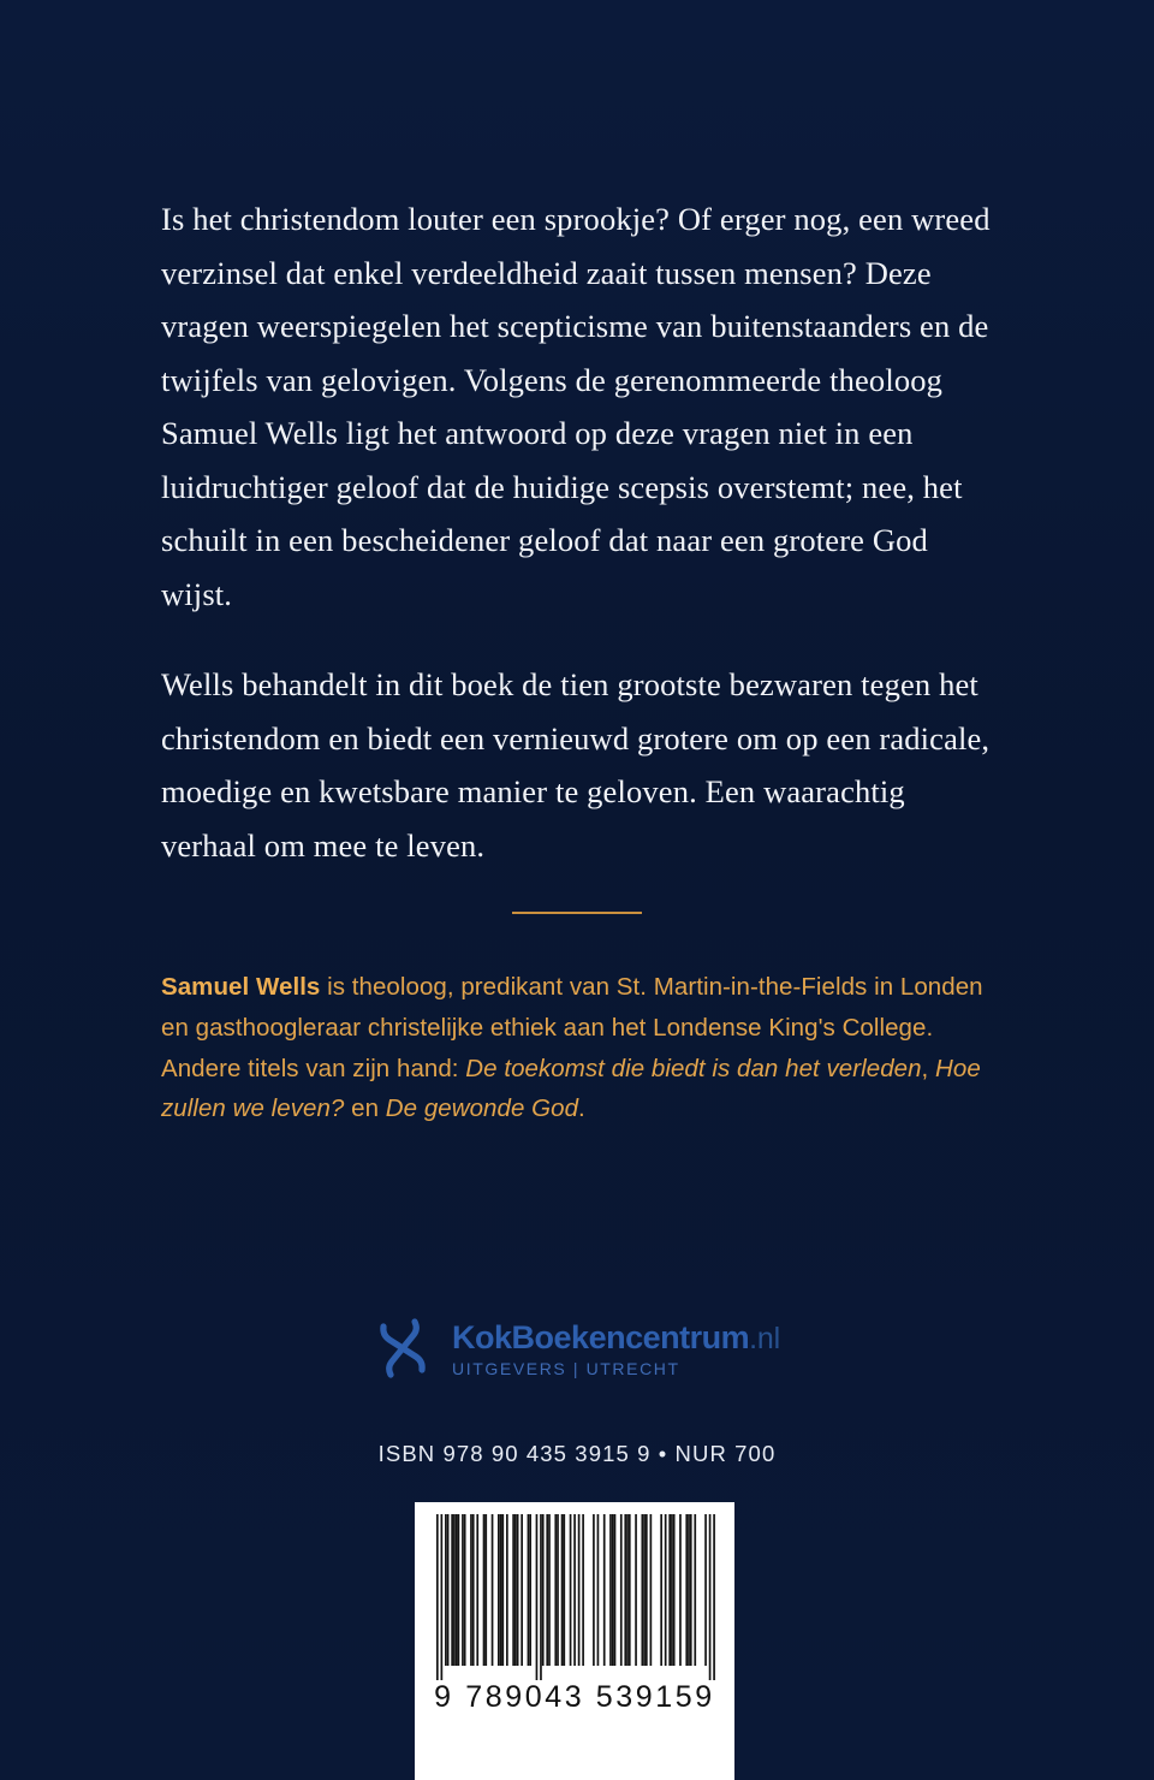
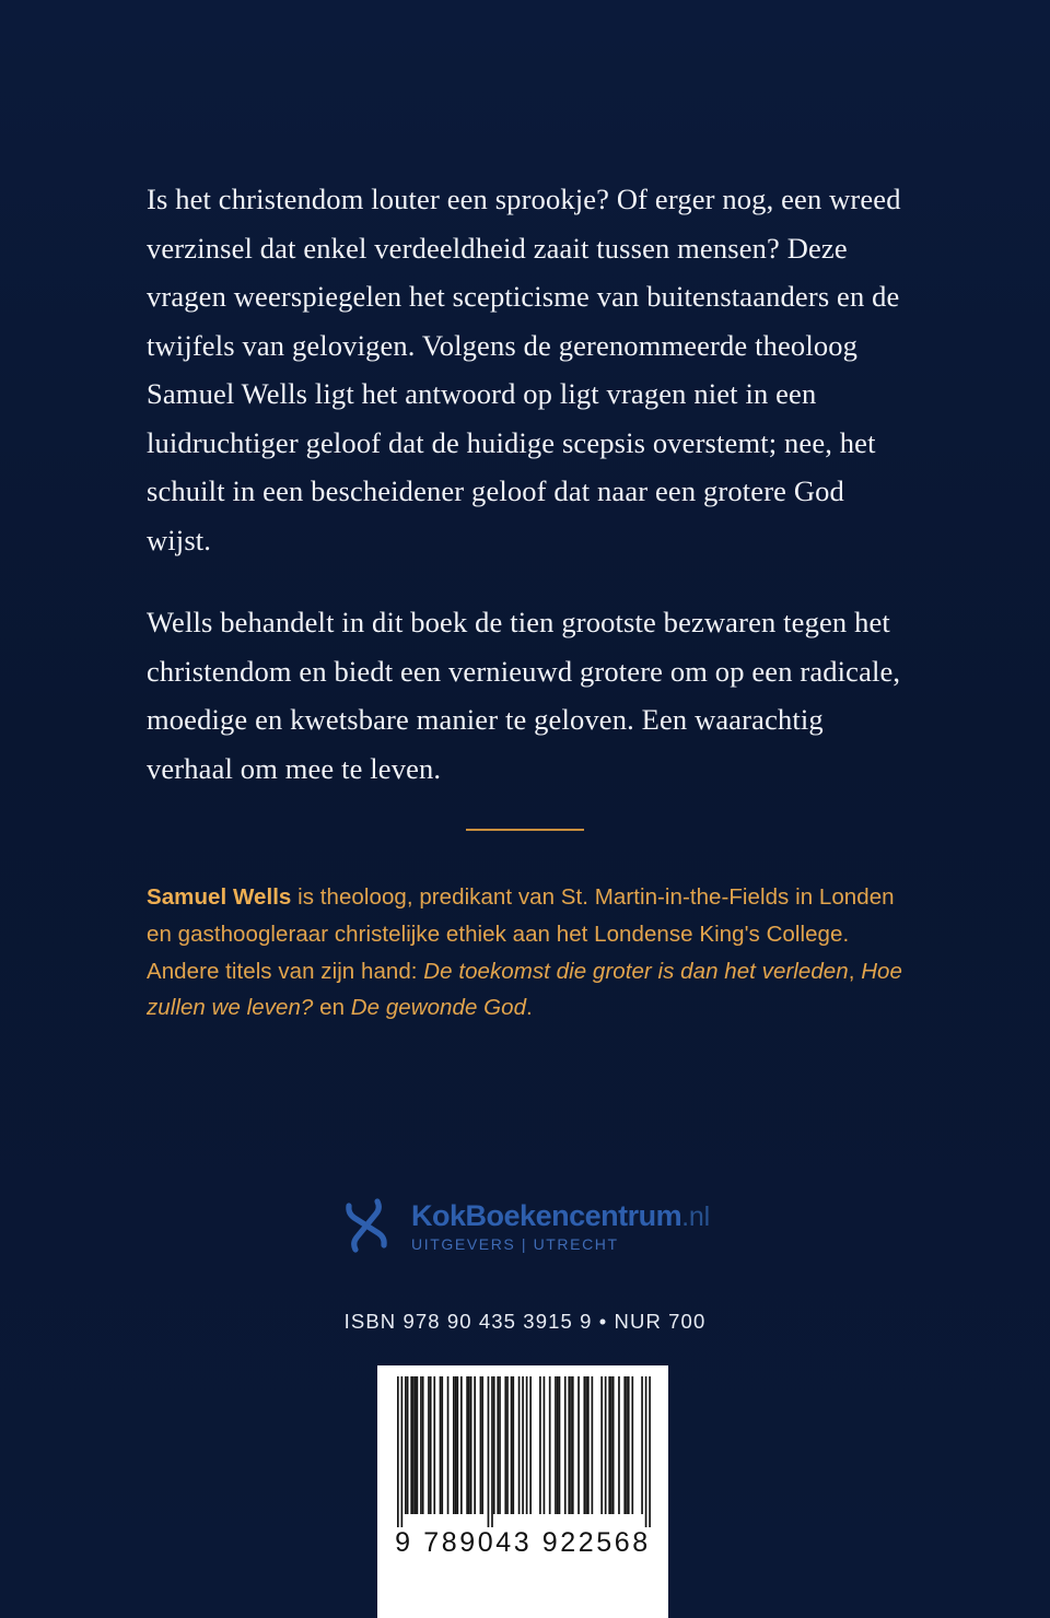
- Is het christendom louter een sprookje? Of erger nog, een wreed verzinsel dat enkel verdeeldheid zaait tussen mensen? Deze vragen weerspiegelen het scepticisme van buitenstaanders en de twijfels van gelovigen. Volgens de gerenommeerde theoloog Samuel Wells ligt het antwoord op deze vragen niet in een luidruchtiger geloof dat de huidige scepsis overstemt; nee, het schuilt in een bescheidener geloof dat naar een grotere God wijst.
+ Is het christendom louter een sprookje? Of erger nog, een wreed verzinsel dat enkel verdeeldheid zaait tussen mensen? Deze vragen weerspiegelen het scepticisme van buitenstaanders en de twijfels van gelovigen. Volgens de gerenommeerde theoloog Samuel Wells ligt het antwoord op ligt vragen niet in een luidruchtiger geloof dat de huidige scepsis overstemt; nee, het schuilt in een bescheidener geloof dat naar een grotere God wijst.
  Wells behandelt in dit boek de tien grootste bezwaren tegen het christendom en biedt een vernieuwd grotere om op een radicale, moedige en kwetsbare manier te geloven. Een waarachtig verhaal om mee te leven.
- Samuel Wells is theoloog, predikant van St. Martin-in-the-Fields in Londen en gasthoogleraar christelijke ethiek aan het Londense King's College. Andere titels van zijn hand: De toekomst die biedt is dan het verleden, Hoe zullen we leven? en De gewonde God.
+ Samuel Wells is theoloog, predikant van St. Martin-in-the-Fields in Londen en gasthoogleraar christelijke ethiek aan het Londense King's College. Andere titels van zijn hand: De toekomst die groter is dan het verleden, Hoe zullen we leven? en De gewonde God.
  KokBoekencentrum.nl
  UITGEVERS | UTRECHT
  ISBN 978 90 435 3915 9 • NUR 700
- 9 789043 539159
+ 9 789043 922568
